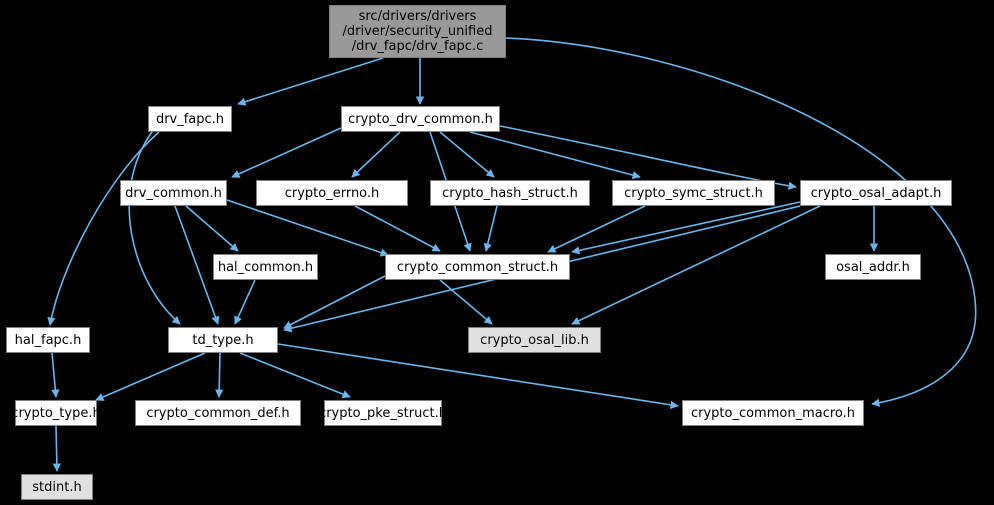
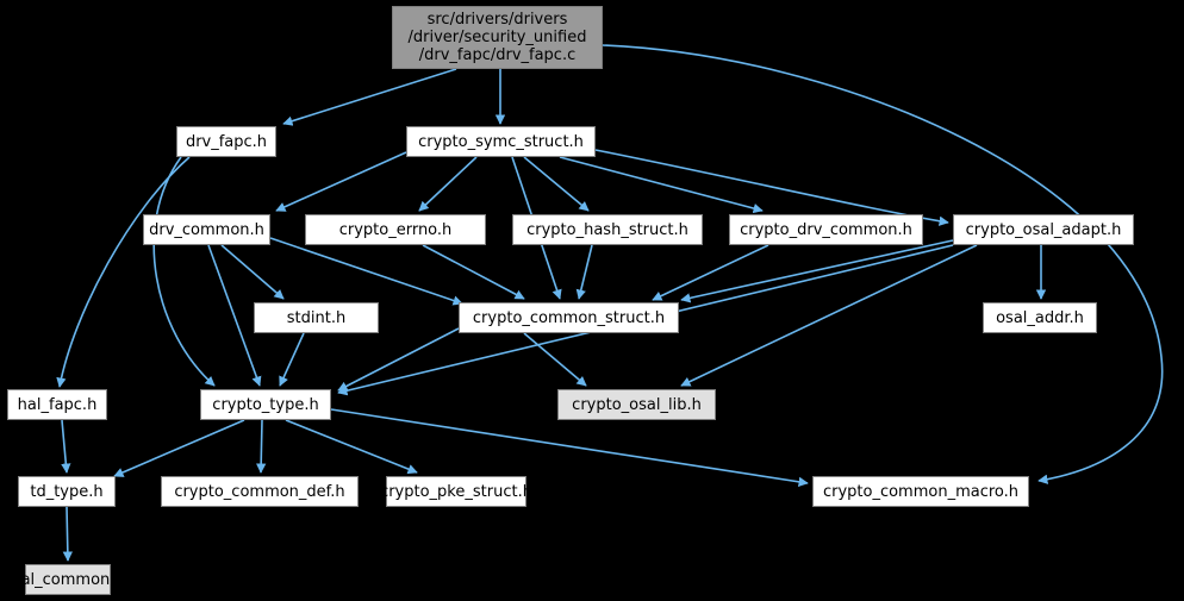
  src/drivers/drivers
  /driver/security_unified
  /drv_fapc/drv_fapc.c
  drv_fapc.h
- crypto_drv_common.h
+ crypto_symc_struct.h
  drv_common.h
  crypto_errno.h
  crypto_hash_struct.h
- crypto_symc_struct.h
+ crypto_drv_common.h
  crypto_osal_adapt.h
- hal_common.h
+ stdint.h
  crypto_common_struct.h
  osal_addr.h
  hal_fapc.h
- td_type.h
+ crypto_type.h
  crypto_osal_lib.h
- crypto_type.h
+ td_type.h
  crypto_common_def.h
  crypto_pke_struct.h
  crypto_common_macro.h
- stdint.h
+ hal_common.h
